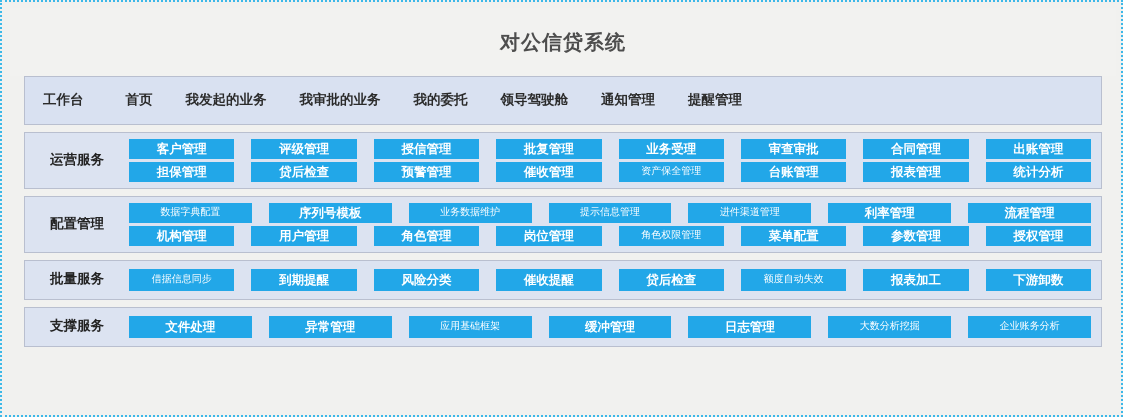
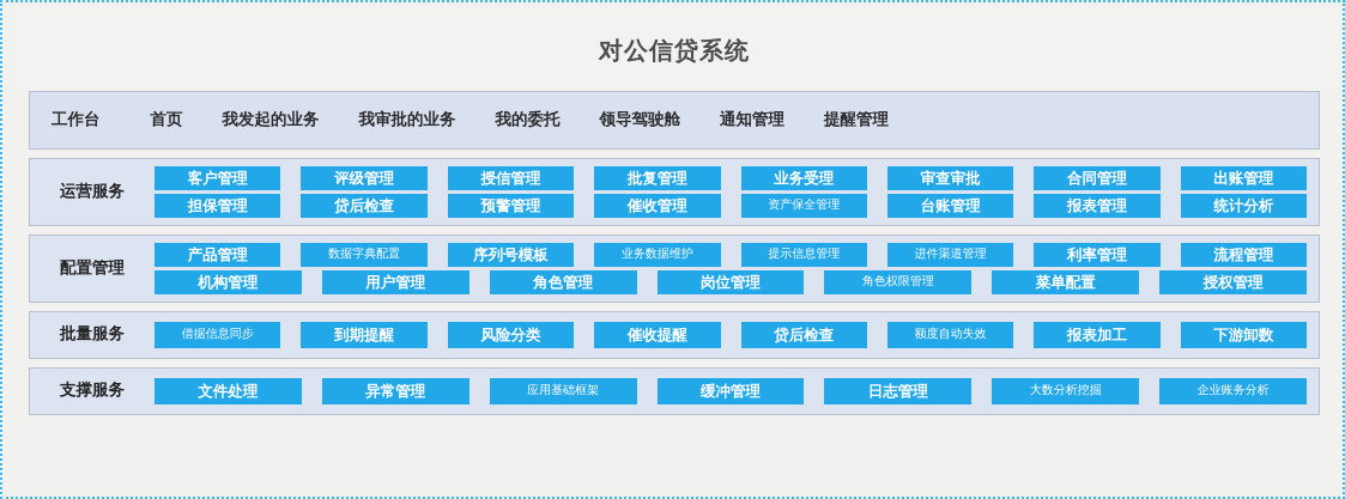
  对公信贷系统
  工作台
  首页
  我发起的业务
  我审批的业务
  我的委托
  领导驾驶舱
  通知管理
  提醒管理
  运营服务
  客户管理
  评级管理
  授信管理
  批复管理
  业务受理
  审查审批
  合同管理
  出账管理
  担保管理
  贷后检查
  预警管理
  催收管理
  资产保全管理
  台账管理
  报表管理
  统计分析
  配置管理
+ 产品管理
  数据字典配置
  序列号模板
  业务数据维护
  提示信息管理
  进件渠道管理
  利率管理
  流程管理
  机构管理
  用户管理
  角色管理
  岗位管理
  角色权限管理
  菜单配置
- 参数管理
  授权管理
  批量服务
  借据信息同步
  到期提醒
  风险分类
  催收提醒
  贷后检查
  额度自动失效
  报表加工
  下游卸数
  支撑服务
  文件处理
  异常管理
  应用基础框架
  缓冲管理
  日志管理
  大数分析挖掘
  企业账务分析
